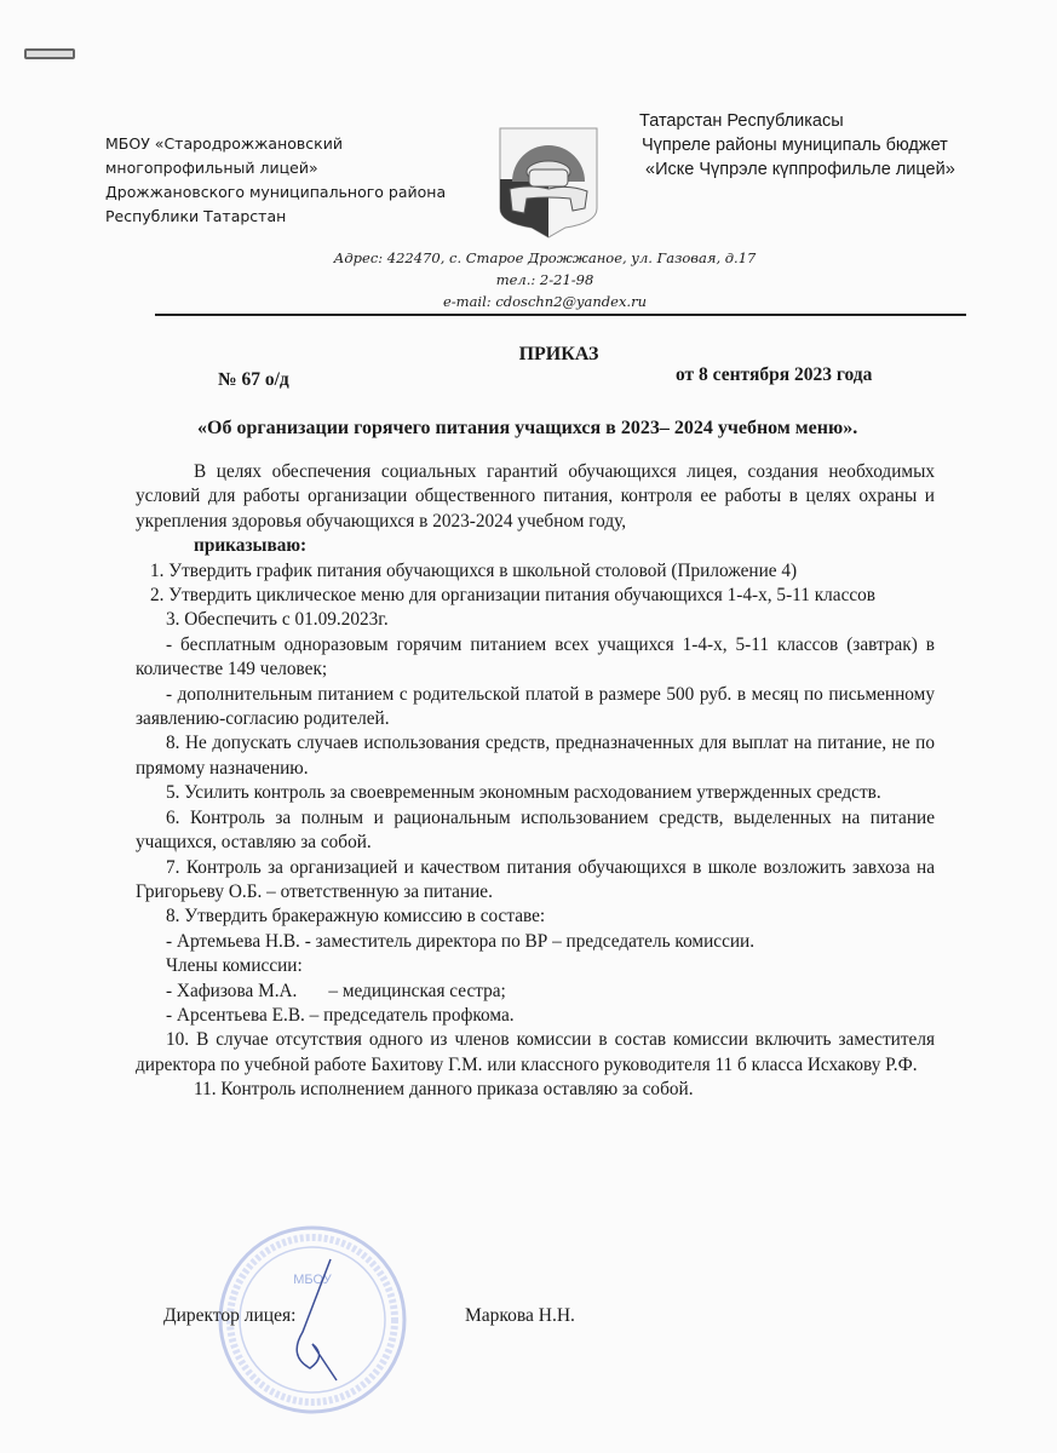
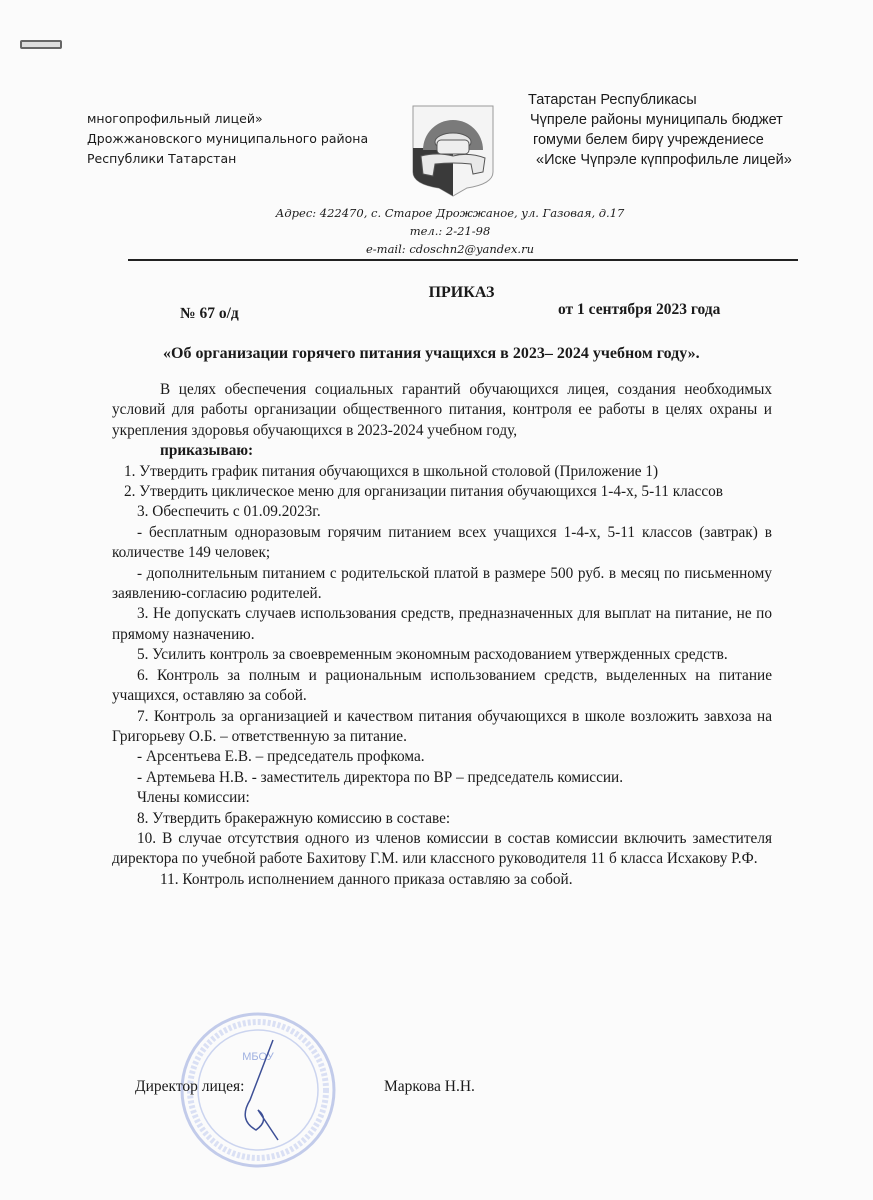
- МБОУ «Стародрожжановский
  многопрофильный лицей»
  Дрожжановского муниципального района
  Республики Татарстан
  Татарстан Республикасы
  Чүпреле районы муниципаль бюджет
+ гомуми белем бирү учреждениесе
  «Иске Чүпрэле күппрофильле лицей»
  Адрес: 422470, с. Старое Дрожжаное, ул. Газовая, д.17
  тел.: 2-21-98
  e-mail: cdoschn2@yandex.ru
  ПРИКАЗ
  № 67 о/д
- от 8 сентября 2023 года
+ от 1 сентября 2023 года
- «Об организации горячего питания учащихся в 2023– 2024 учебном меню».
+ «Об организации горячего питания учащихся в 2023– 2024 учебном году».
  В целях обеспечения социальных гарантий обучающихся лицея, создания необходимых условий для работы организации общественного питания, контроля ее работы в целях охраны и укрепления здоровья обучающихся в 2023-2024 учебном году,
  приказываю:
- 1. Утвердить график питания обучающихся в школьной столовой (Приложение 4)
+ 1. Утвердить график питания обучающихся в школьной столовой (Приложение 1)
  2. Утвердить циклическое меню для организации питания обучающихся 1-4-х, 5-11 классов
  3. Обеспечить с 01.09.2023г.
  - бесплатным одноразовым горячим питанием всех учащихся 1-4-х, 5-11 классов (завтрак) в количестве 149 человек;
  - дополнительным питанием с родительской платой в размере 500 руб. в месяц по письменному заявлению-согласию родителей.
- 8. Не допускать случаев использования средств, предназначенных для выплат на питание, не по прямому назначению.
+ 3. Не допускать случаев использования средств, предназначенных для выплат на питание, не по прямому назначению.
  5. Усилить контроль за своевременным экономным расходованием утвержденных средств.
  6. Контроль за полным и рациональным использованием средств, выделенных на питание учащихся, оставляю за собой.
  7. Контроль за организацией и качеством питания обучающихся в школе возложить завхоза на Григорьеву О.Б. – ответственную за питание.
- 8. Утвердить бракеражную комиссию в составе:
+ - Арсентьева Е.В. – председатель профкома.
  - Артемьева Н.В. - заместитель директора по ВР – председатель комиссии.
  Члены комиссии:
- - Хафизова М.А. – медицинская сестра;
- - Арсентьева Е.В. – председатель профкома.
+ 8. Утвердить бракеражную комиссию в составе:
  10. В случае отсутствия одного из членов комиссии в состав комиссии включить заместителя директора по учебной работе Бахитову Г.М. или классного руководителя 11 б класса Исхакову Р.Ф.
  11. Контроль исполнением данного приказа оставляю за собой.
  МБОУ
  Директор лицея:
  Маркова Н.Н.
